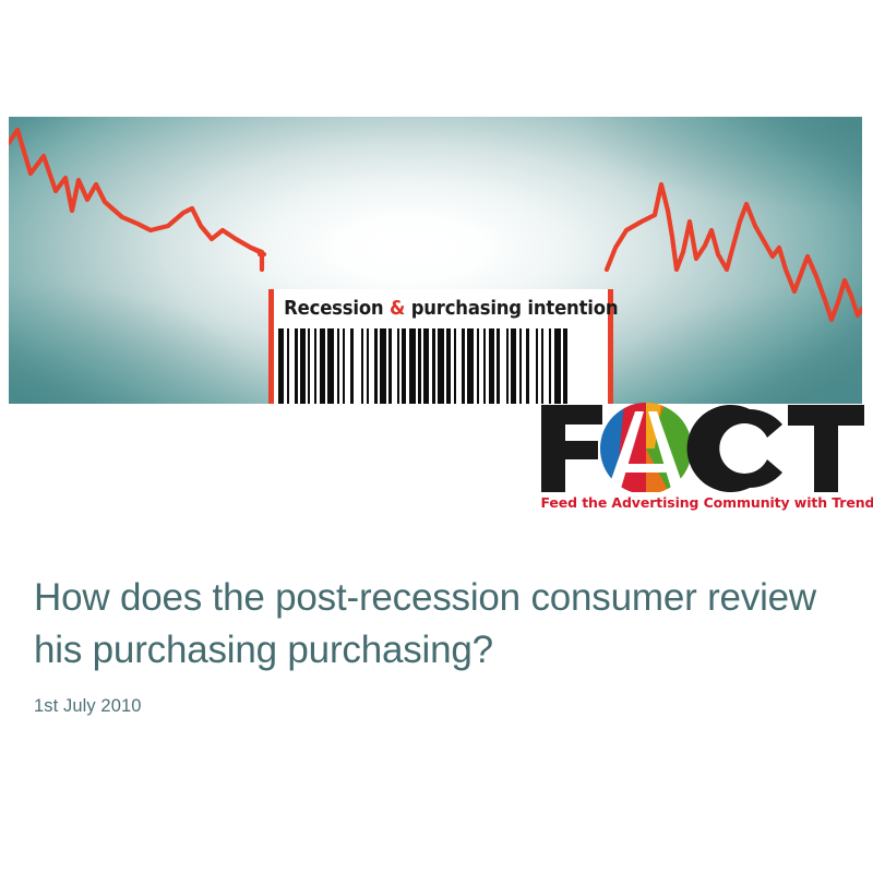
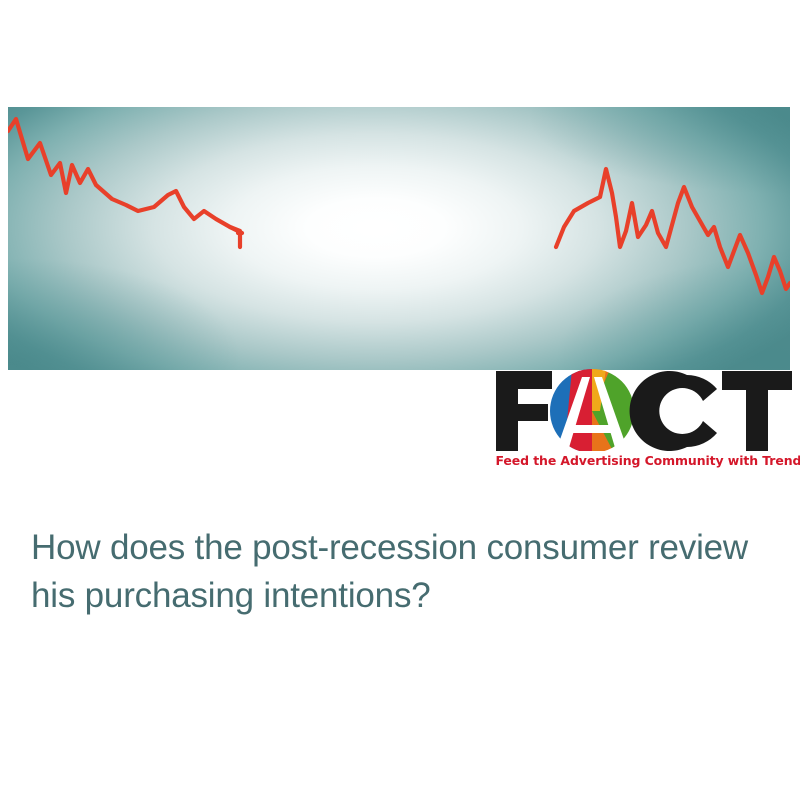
- Recession & purchasing intention
  Feed the Advertising Community with Trend
- How does the post-recession consumer review his purchasing purchasing?
+ How does the post-recession consumer review his purchasing intentions?
- 1st July 2010
